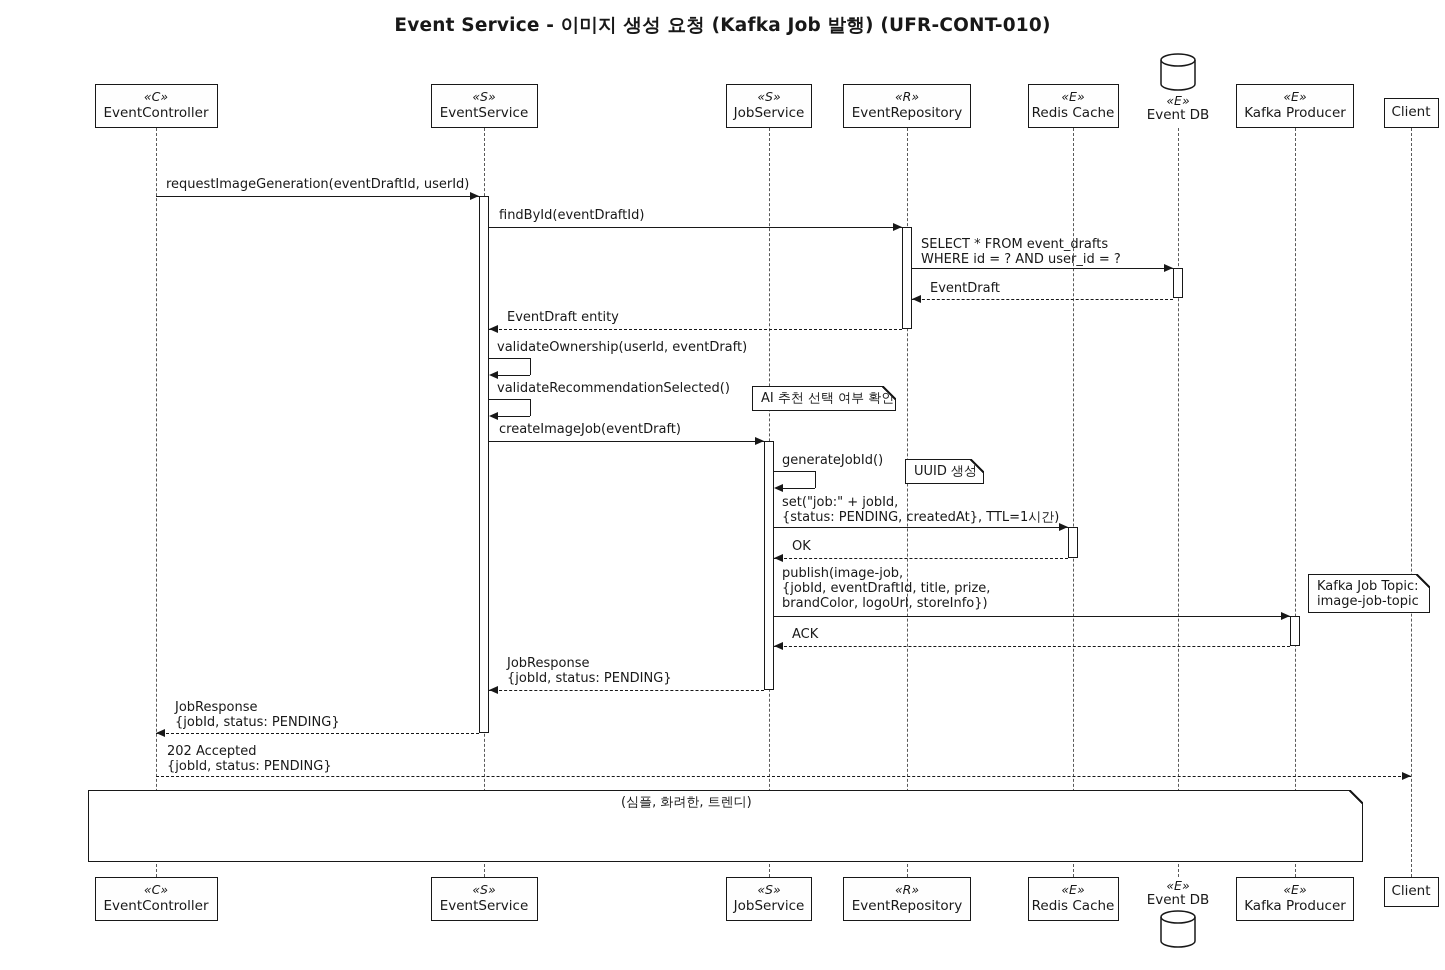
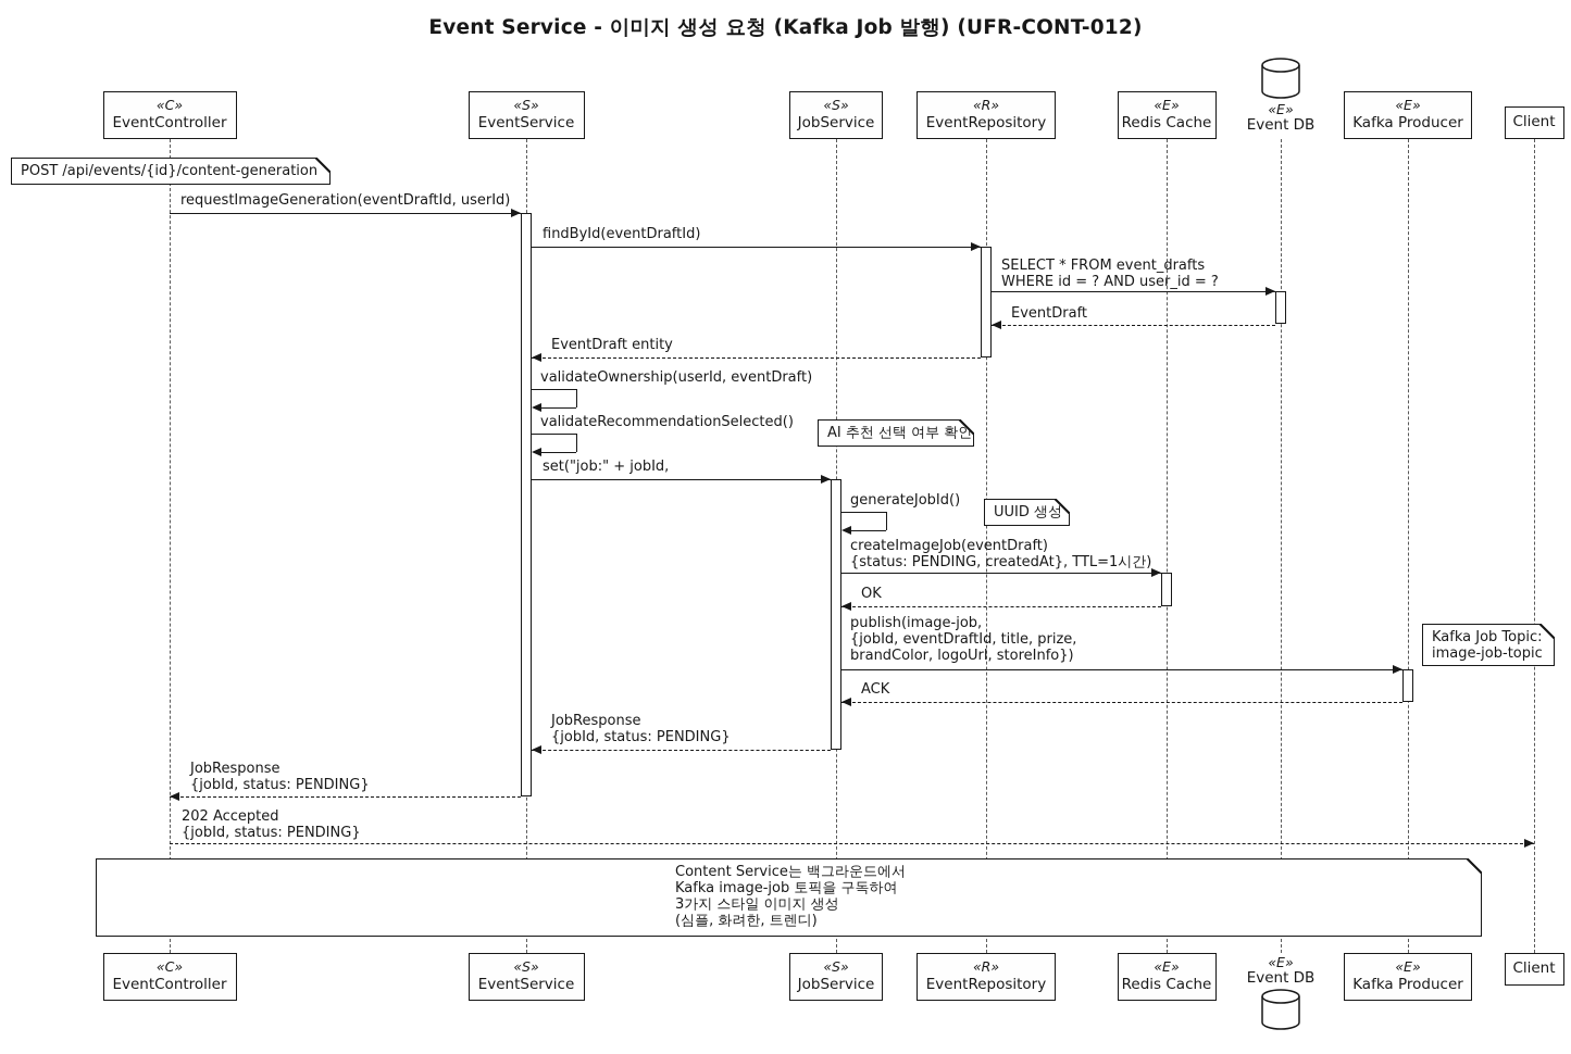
- Event Service - 이미지 생성 요청 (Kafka Job 발행) (UFR-CONT-010)
+ Event Service - 이미지 생성 요청 (Kafka Job 발행) (UFR-CONT-012)
  «C»
  EventController
  «C»
  EventController
  «S»
  EventService
  «S»
  EventService
  «S»
  JobService
  «S»
  JobService
  «R»
  EventRepository
  «R»
  EventRepository
  «E»
  Redis Cache
  «E»
  Redis Cache
  «E»
  Event DB
  «E»
  Event DB
  «E»
  Kafka Producer
  «E»
  Kafka Producer
  Client
  Client
  requestImageGeneration(eventDraftId, userId)
  findById(eventDraftId)
  SELECT * FROM event_drafts
  WHERE id = ? AND user_id = ?
  EventDraft
  EventDraft entity
  validateOwnership(userId, eventDraft)
  validateRecommendationSelected()
- createImageJob(eventDraft)
+ set("job:" + jobId,
  generateJobId()
- set("job:" + jobId,
+ createImageJob(eventDraft)
  {status: PENDING, createdAt}, TTL=1시간)
  OK
  publish(image-job,
  {jobId, eventDraftId, title, prize,
  brandColor, logoUrl, storeInfo})
  ACK
  JobResponse
  {jobId, status: PENDING}
  JobResponse
  {jobId, status: PENDING}
  202 Accepted
  {jobId, status: PENDING}
+ POST /api/events/{id}/content-generation
  AI 추천 선택 여부 확
  UUID 생
  Kafka Job Topic
  image-job-topic
+ Content Service는 백그라운드에서
+ Kafka image-job 토픽을 구독하여
+ 3가지 스타일 이미지 생성
  (심플, 화려한, 트렌디)
